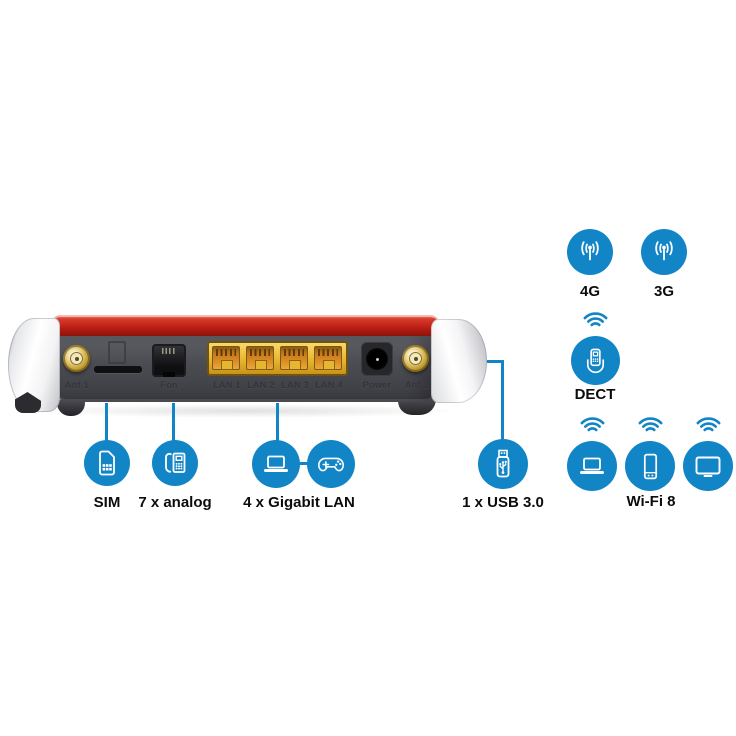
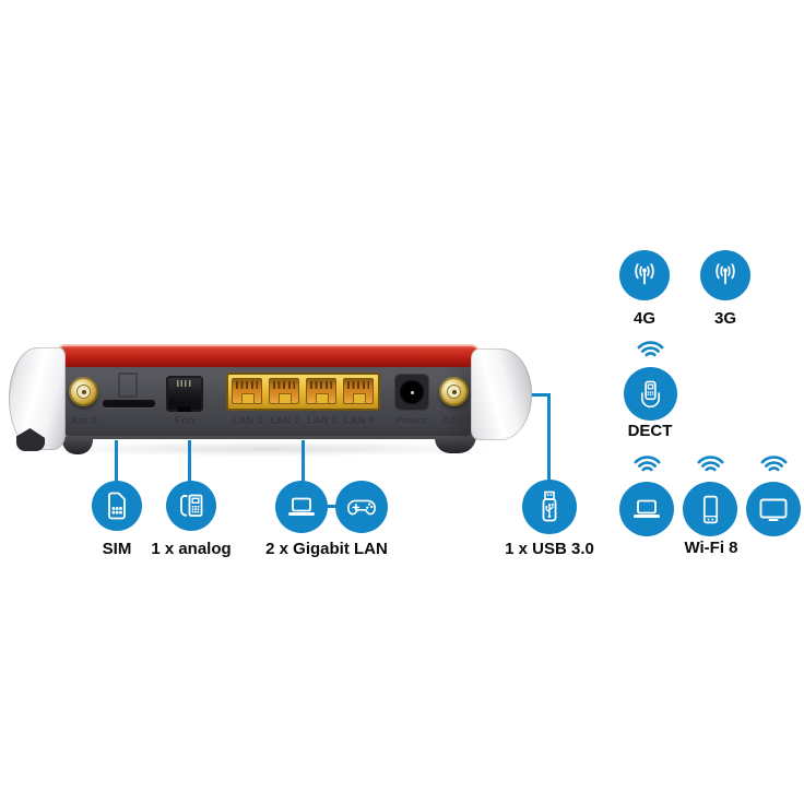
  SIM
- 7 x analog
+ 1 x analog
- 4 x Gigabit LAN
+ 2 x Gigabit LAN
  1 x USB 3.0
  4G
  3G
  DECT
  Wi-Fi 8
